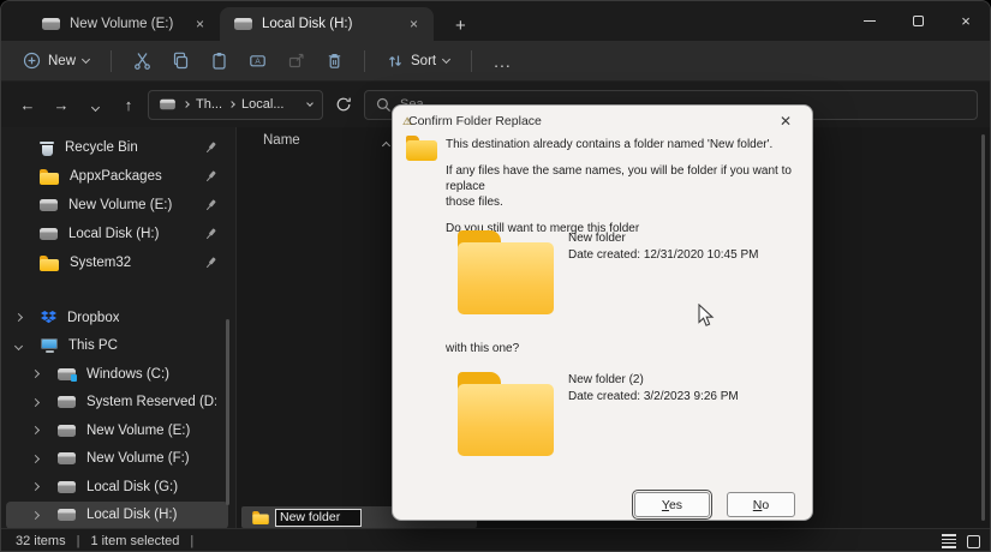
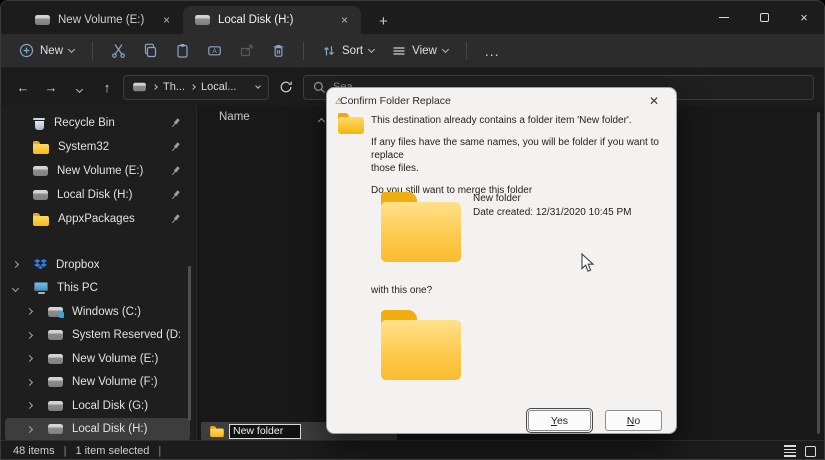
  New Volume (E:)
  ×
  Local Disk (H:)
  ×
  +
  ×
  New
  Sort
+ View
  ...
  ←
  →
  ↑
  Th...
  Local...
  Recycle Bin
- AppxPackages
+ System32
  New Volume (E:)
  Local Disk (H:)
- System32
+ AppxPackages
  Dropbox
  This PC
  Windows (C:)
  System Reserved (D:
  New Volume (E:)
  New Volume (F:)
  Local Disk (G:)
  Local Disk (H:)
  Name
  New folder
- 32 items
+ 48 items
  |
  1 item selected
  |
  Confirm Folder Replace
  ✕
  ⚠
- This destination already contains a folder named 'New folder'.
+ This destination already contains a folder item 'New folder'.
  If any files have the same names, you will be folder if you want to replace
  those files.
  Do you still want to merge this folder
  New folder
  Date created: 12/31/2020 10:45 PM
  with this one?
- New folder (2)
- Date created: 3/2/2023 9:26 PM
  Yes
  No
